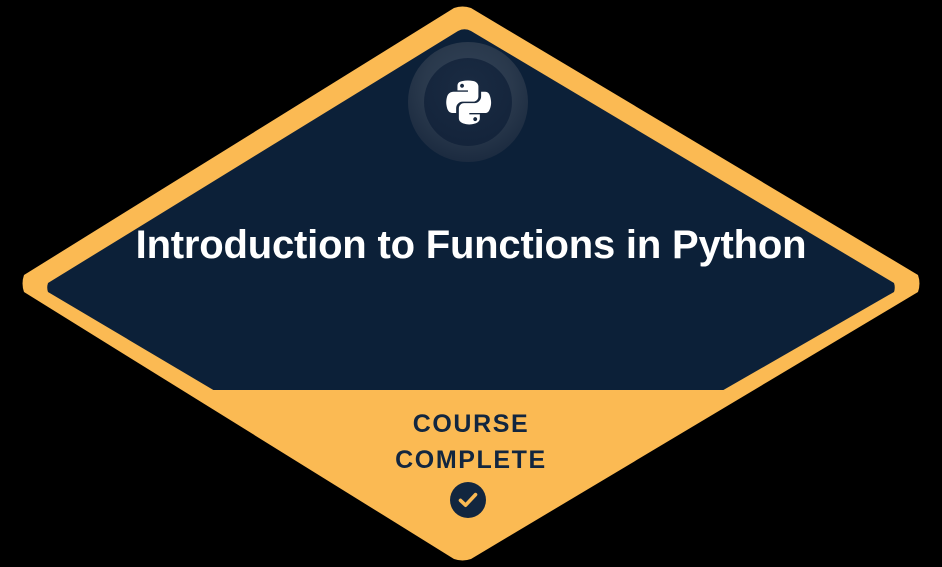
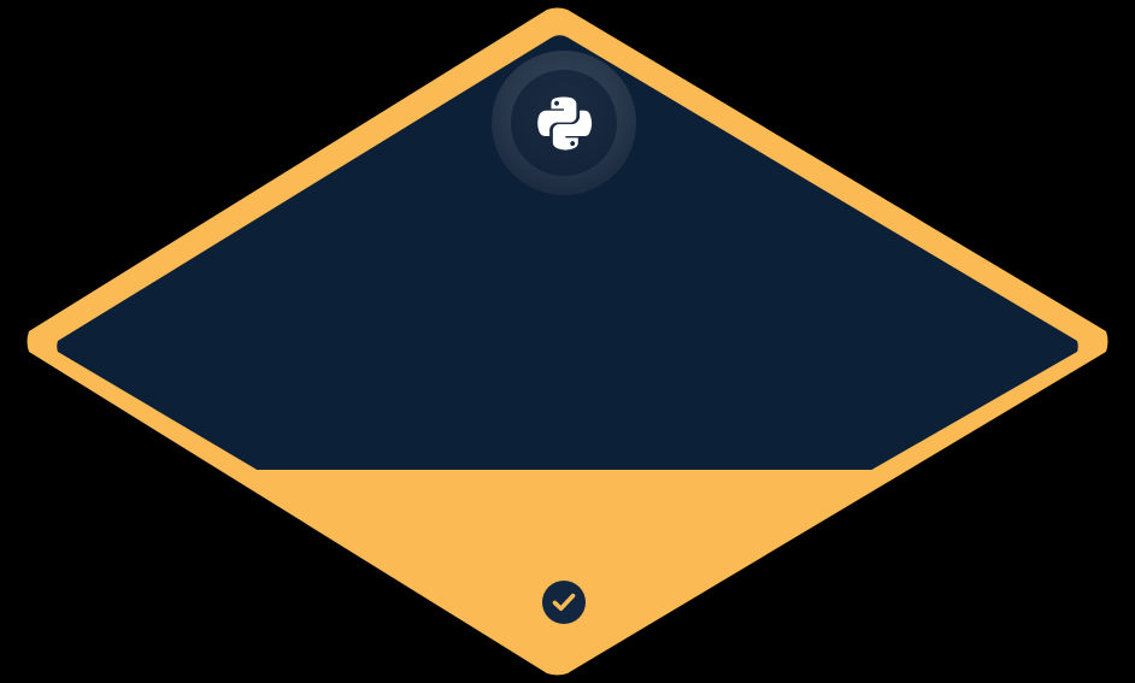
- Introduction to Functions in Python
- COURSE
- COMPLETE
